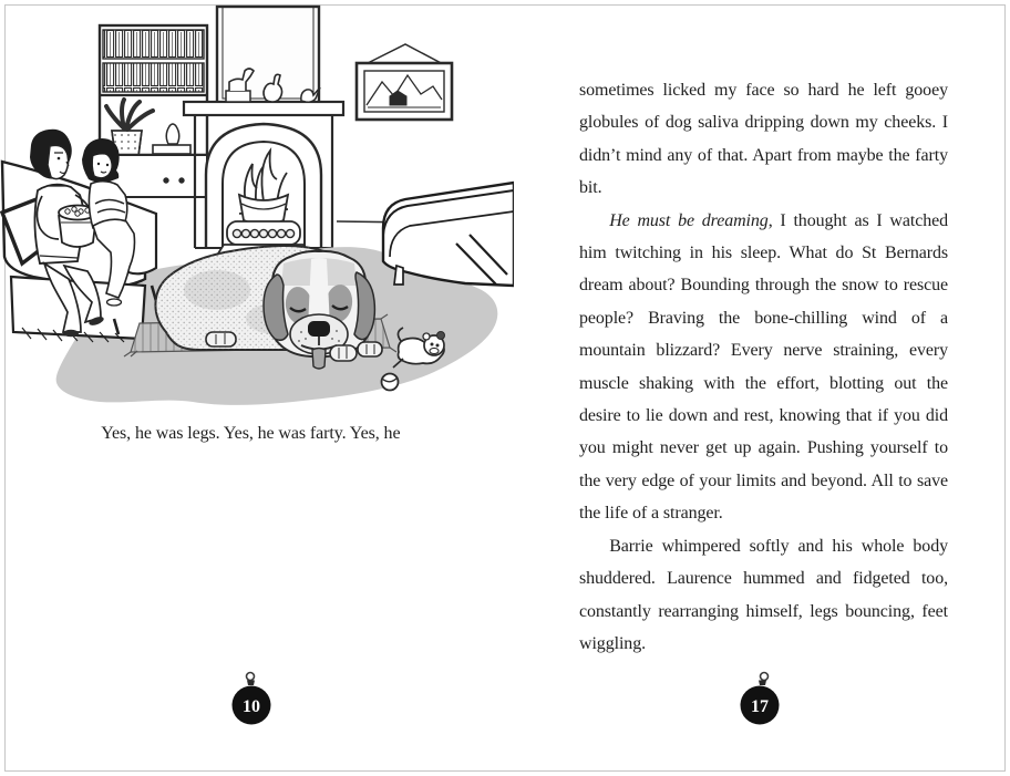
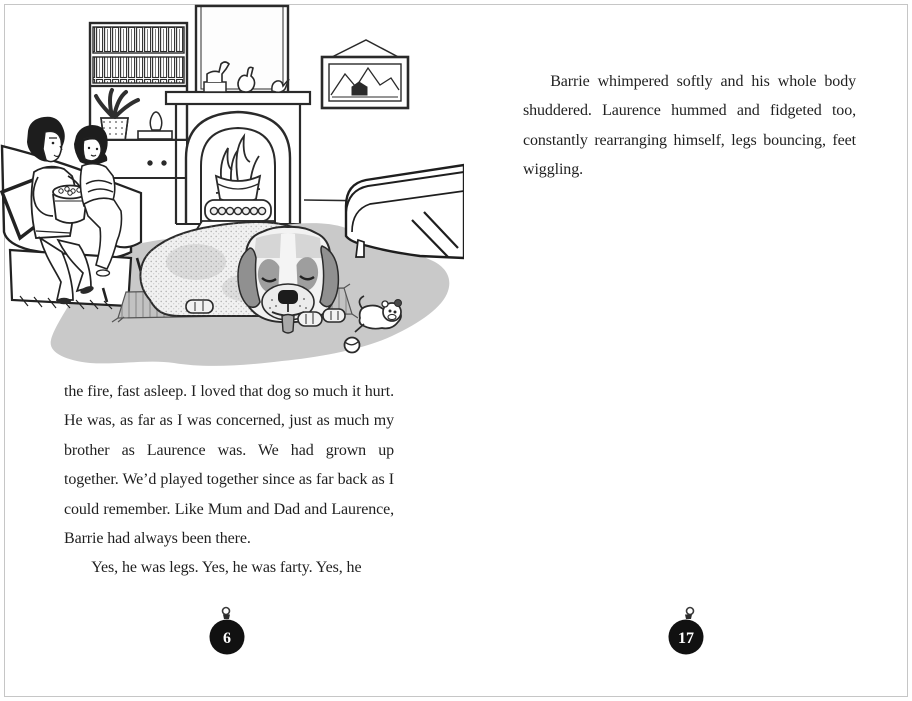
+ the fire, fast asleep. I loved that dog so much it hurt. He was, as far as I was concerned, just as much my brother as Laurence was. We had grown up together. We’d played together since as far back as I could remember. Like Mum and Dad and Laurence, Barrie had always been there.
  Yes, he was legs. Yes, he was farty. Yes, he
- sometimes licked my face so hard he left gooey globules of dog saliva dripping down my cheeks. I didn’t mind any of that. Apart from maybe the farty bit.
- He must be dreaming, I thought as I watched him twitching in his sleep. What do St Bernards dream about? Bounding through the snow to rescue people? Braving the bone-chilling wind of a mountain blizzard? Every nerve straining, every muscle shaking with the effort, blotting out the desire to lie down and rest, knowing that if you did you might never get up again. Pushing yourself to the very edge of your limits and beyond. All to save the life of a stranger.
  Barrie whimpered softly and his whole body shuddered. Laurence hummed and fidgeted too, constantly rearranging himself, legs bouncing, feet wiggling.
- 10
+ 6
  17
